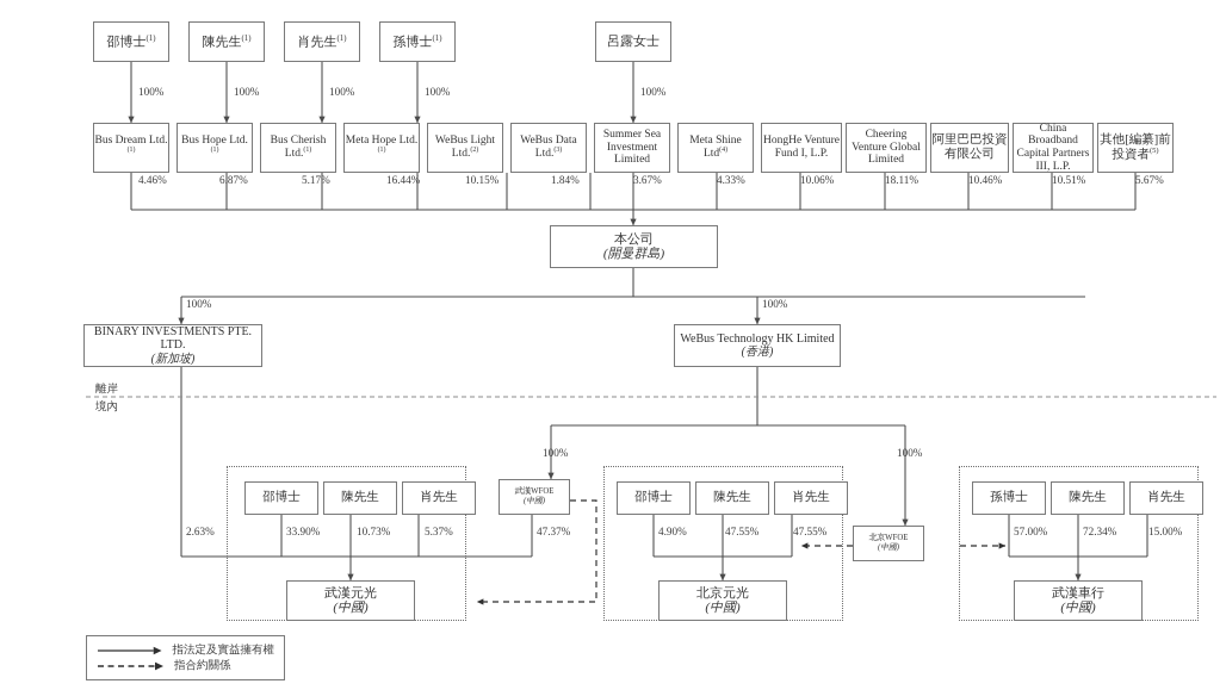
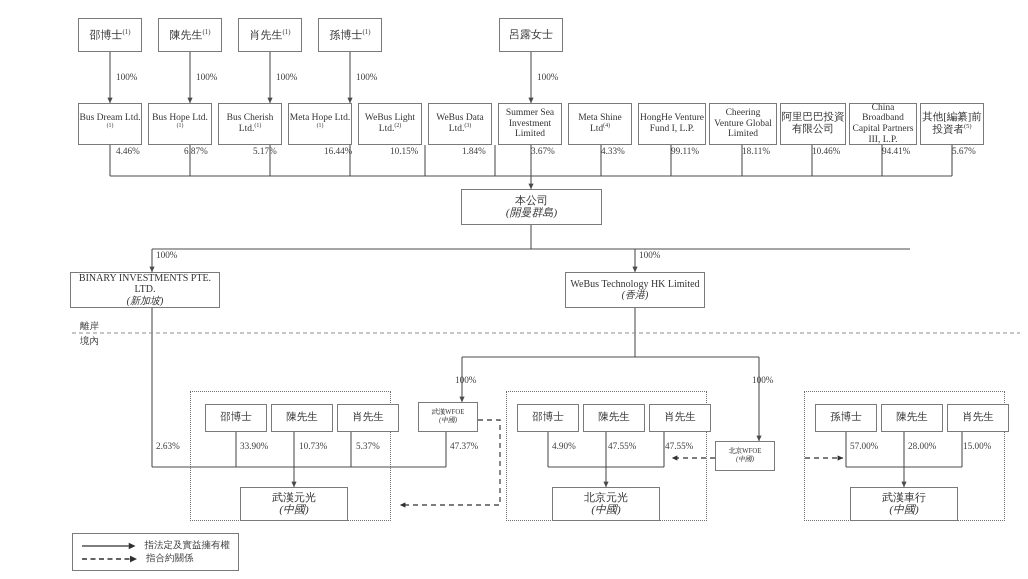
  呂露女士
  100%
  100%
  100%
  100%
  100%
  Bus Dream Ltd.
  Bus Hope Ltd.
  Bus Cherish Ltd.
  Meta Hope Ltd.
  WeBus Light Ltd.
  WeBus Data Ltd.
  Summer Sea Investment Limited
  Meta Shine Ltd
  HongHe Venture Fund I, L.P.
  Cheering Venture Global Limited
  阿里巴巴投資有限公司
  China Broadband Capital Partners III, L.P.
  其他[編纂]前投資者
  4.46%
  6.87%
  5.17%
  16.44%
  10.15%
  1.84%
  3.67%
  4.33%
- 10.06%
+ 99.11%
  18.11%
  10.46%
- 10.51%
+ 94.41%
  5.67%
  本公司
  (開曼群島)
  100%
  100%
  BINARY INVESTMENTS PTE. LTD.
  (新加坡)
  WeBus Technology HK Limited
  (香港)
  離岸
  境內
  100%
  100%
  47.37%
  2.63%
  邵博士
  陳先生
  肖先生
  33.90%
  10.73%
  5.37%
  武漢元光
  (中國)
  邵博士
  陳先生
  肖先生
  4.90%
  47.55%
  47.55%
  北京元光
  (中國)
  孫博士
  陳先生
  肖先生
  57.00%
- 72.34%
+ 28.00%
  15.00%
  武漢車行
  (中國)
  指法定及實益擁有權
  指合約關係
